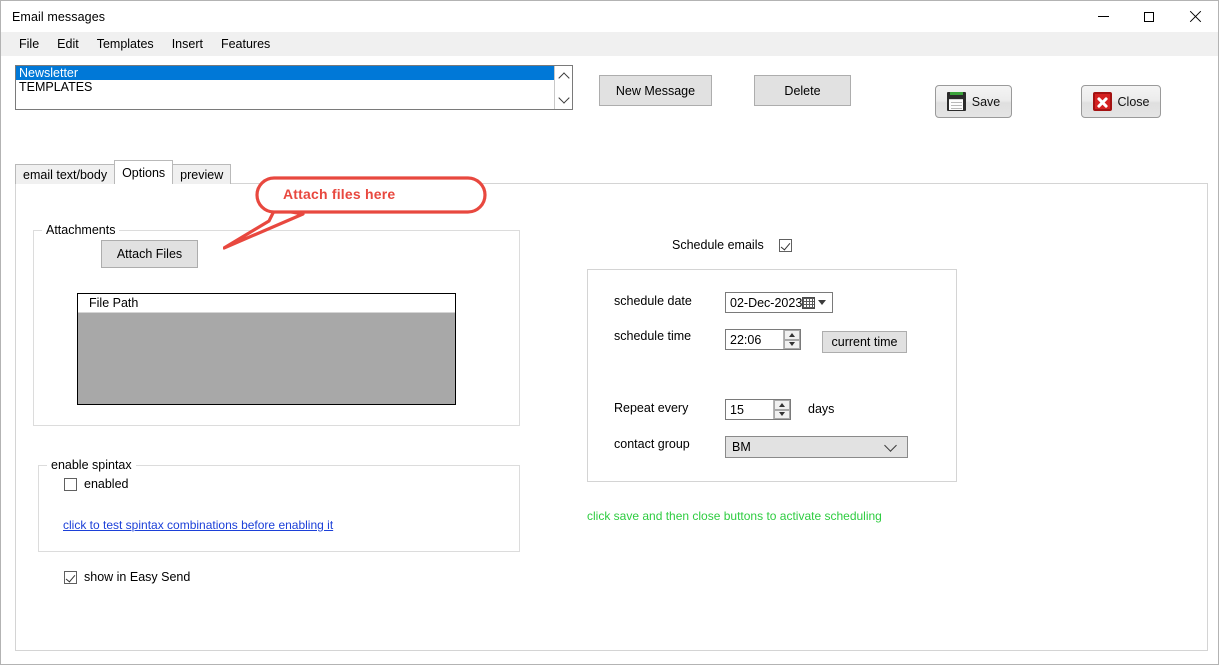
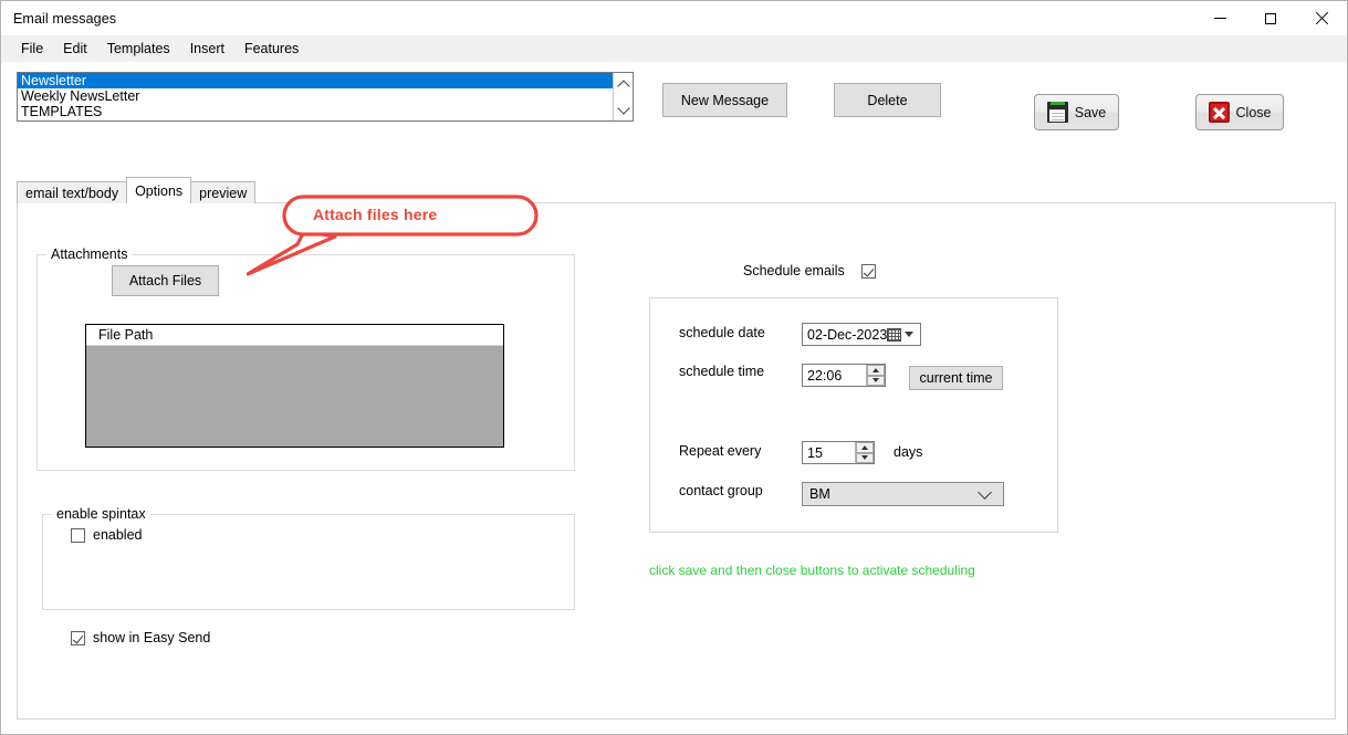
  Email messages
  File
  Edit
  Templates
  Insert
  Features
  Newsletter
+ Weekly NewsLetter
  TEMPLATES
  New Message
  Delete
  Save
  Close
  email text/body
  Options
  preview
  Attachments
  Attach Files
  File Path
  enable spintax
  enabled
- click to test spintax combinations before enabling it
  show in Easy Send
  Schedule emails
  schedule date
  02-Dec-2023
  schedule time
  22:06
  current time
  Repeat every
  15
  days
  contact group
  BM
  click save and then close buttons to activate scheduling
  Attach files here
